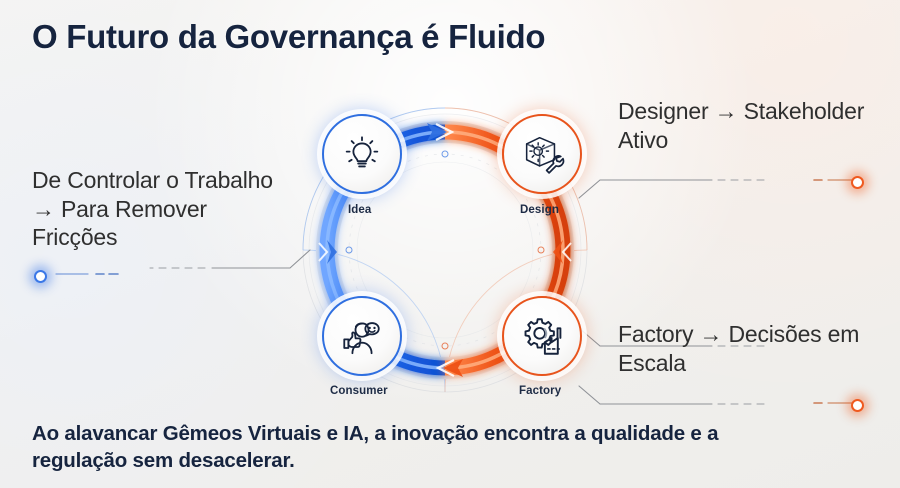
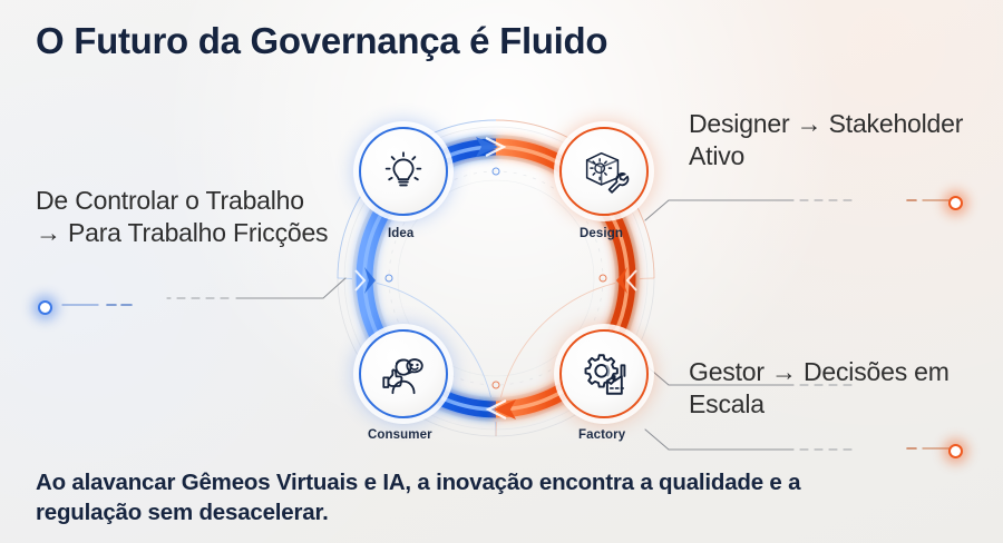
  O Futuro da Governança é Fluido
  Idea
  Design
  Factory
  Consumer
- De Controlar o Trabalho → Para Remover Fricções
+ De Controlar o Trabalho → Para Trabalho Fricções
  Designer → Stakeholder Ativo
- Factory → Decisões em Escala
+ Gestor → Decisões em Escala
  Ao alavancar Gêmeos Virtuais e IA, a inovação encontra a qualidade e a regulação sem desacelerar.
